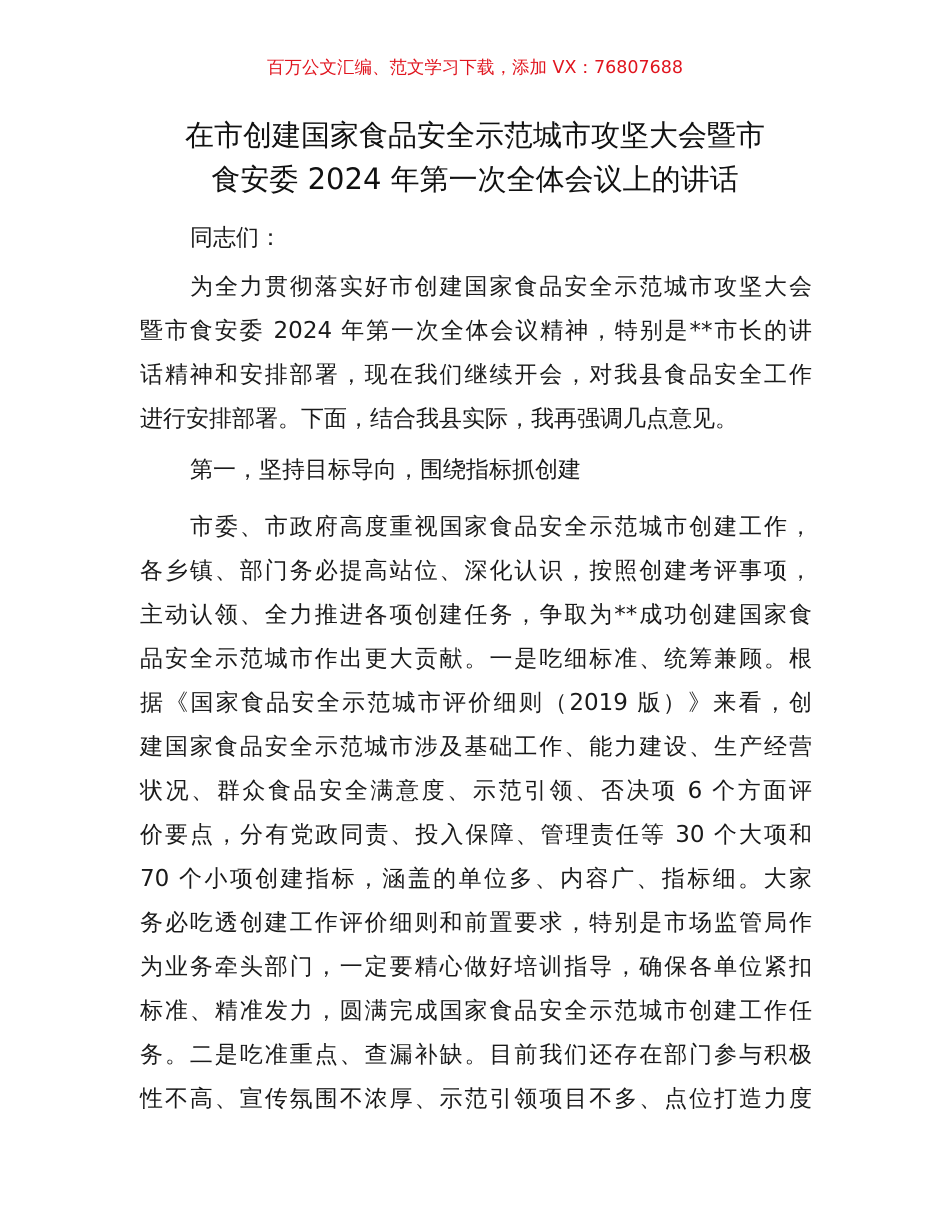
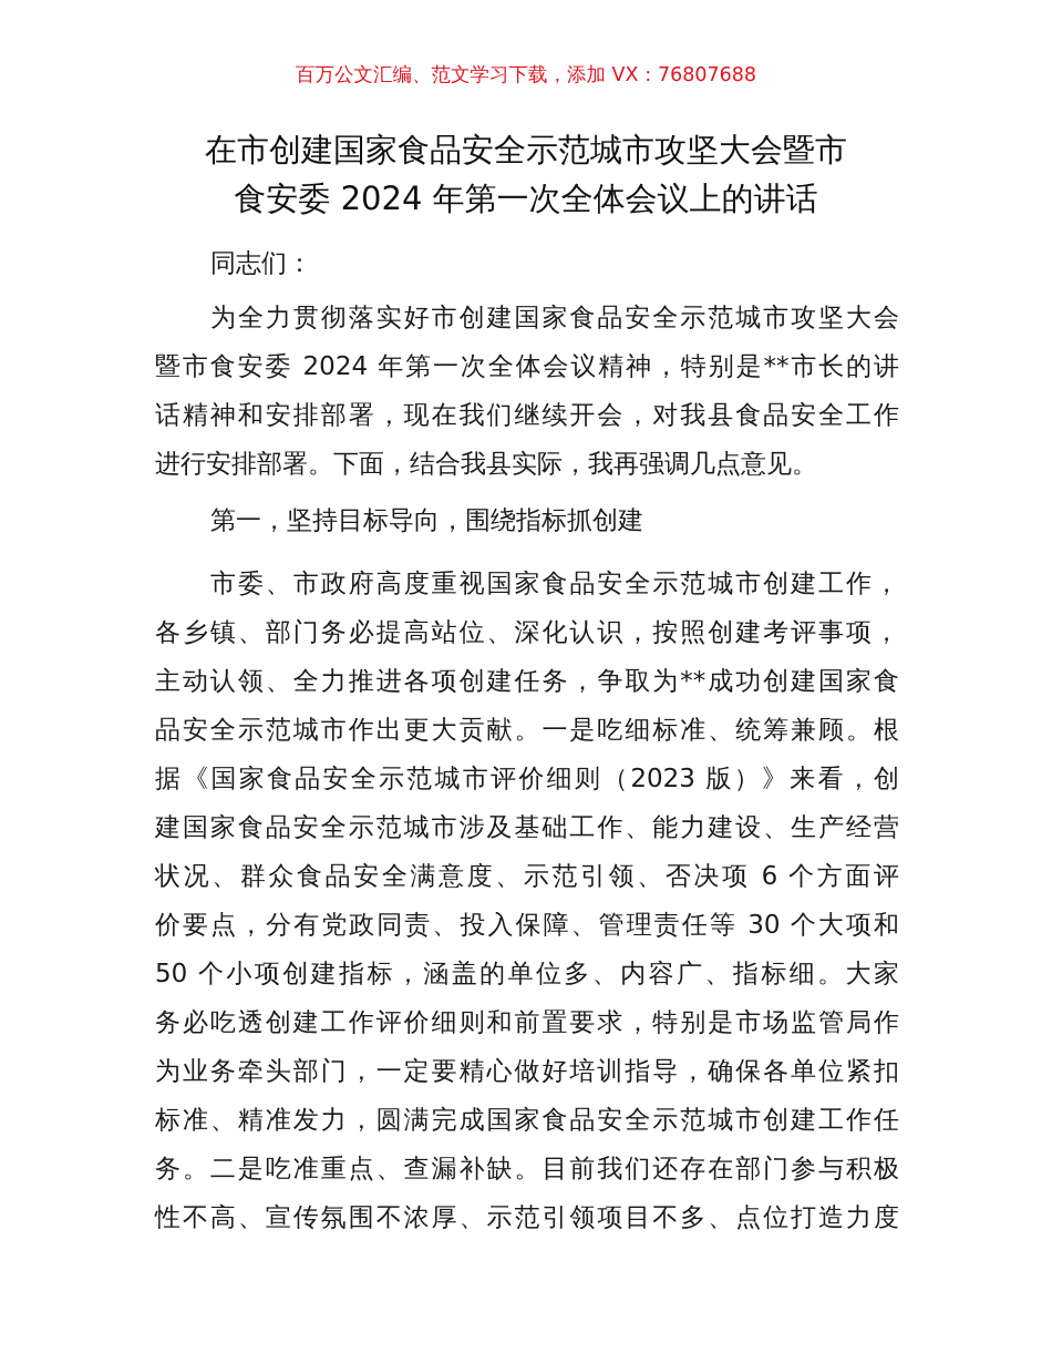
  百万公文汇编、范文学习下载，添加 VX：76807688
  在市创建国家食品安全示范城市攻坚大会暨市
  食安委 2024 年第一次全体会议上的讲话
  同志们：
  为全力贯彻落实好市创建国家食品安全示范城市攻坚大会
  暨市食安委 2024 年第一次全体会议精神，特别是**市长的讲
  话精神和安排部署，现在我们继续开会，对我县食品安全工作
  进行安排部署。下面，结合我县实际，我再强调几点意见。
  第一，坚持目标导向，围绕指标抓创建
  市委、市政府高度重视国家食品安全示范城市创建工作，
  各乡镇、部门务必提高站位、深化认识，按照创建考评事项，
  主动认领、全力推进各项创建任务，争取为**成功创建国家食
  品安全示范城市作出更大贡献。一是吃细标准、统筹兼顾。根
- 据《国家食品安全示范城市评价细则（2019 版）》来看，创
+ 据《国家食品安全示范城市评价细则（2023 版）》来看，创
  建国家食品安全示范城市涉及基础工作、能力建设、生产经营
  状况、群众食品安全满意度、示范引领、否决项 6 个方面评
  价要点，分有党政同责、投入保障、管理责任等 30 个大项和
- 70 个小项创建指标，涵盖的单位多、内容广、指标细。大家
+ 50 个小项创建指标，涵盖的单位多、内容广、指标细。大家
  务必吃透创建工作评价细则和前置要求，特别是市场监管局作
  为业务牵头部门，一定要精心做好培训指导，确保各单位紧扣
  标准、精准发力，圆满完成国家食品安全示范城市创建工作任
  务。二是吃准重点、查漏补缺。目前我们还存在部门参与积极
  性不高、宣传氛围不浓厚、示范引领项目不多、点位打造力度
